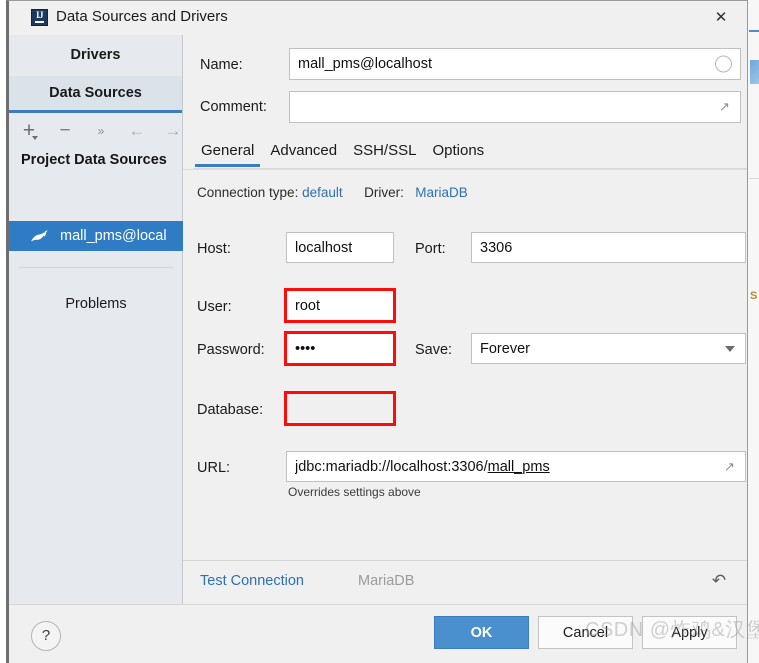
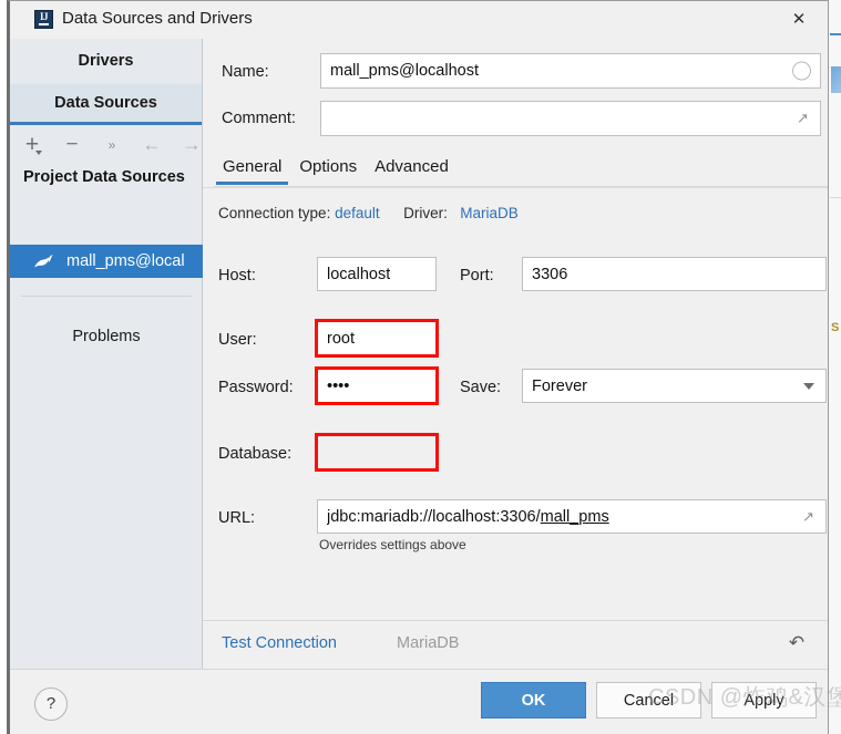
  S
  IJ
  Data Sources and Drivers
  ✕
  Drivers
  Data Sources
  +
  −
  »
  ←
  →
  Project Data Sources
  mall_pms@local
  Problems
  Name:
  mall_pms@localhost
  Comment:
  ↗
  General
- Advanced
+ Options
- SSH/SSL
- Options
+ Advanced
  Connection type: default Driver: MariaDB
  Host:
  localhost
  Port:
  3306
  User:
  root
  Password:
  ••••
  Save:
  Forever
  Database:
  URL:
  jdbc:mariadb://localhost:3306/mall_pms
  ↗
  Overrides settings above
  Test Connection
  MariaDB
  ↶
  ?
  OK
  Cancel
  Apply
  CSDN @炸鸡&汉堡
